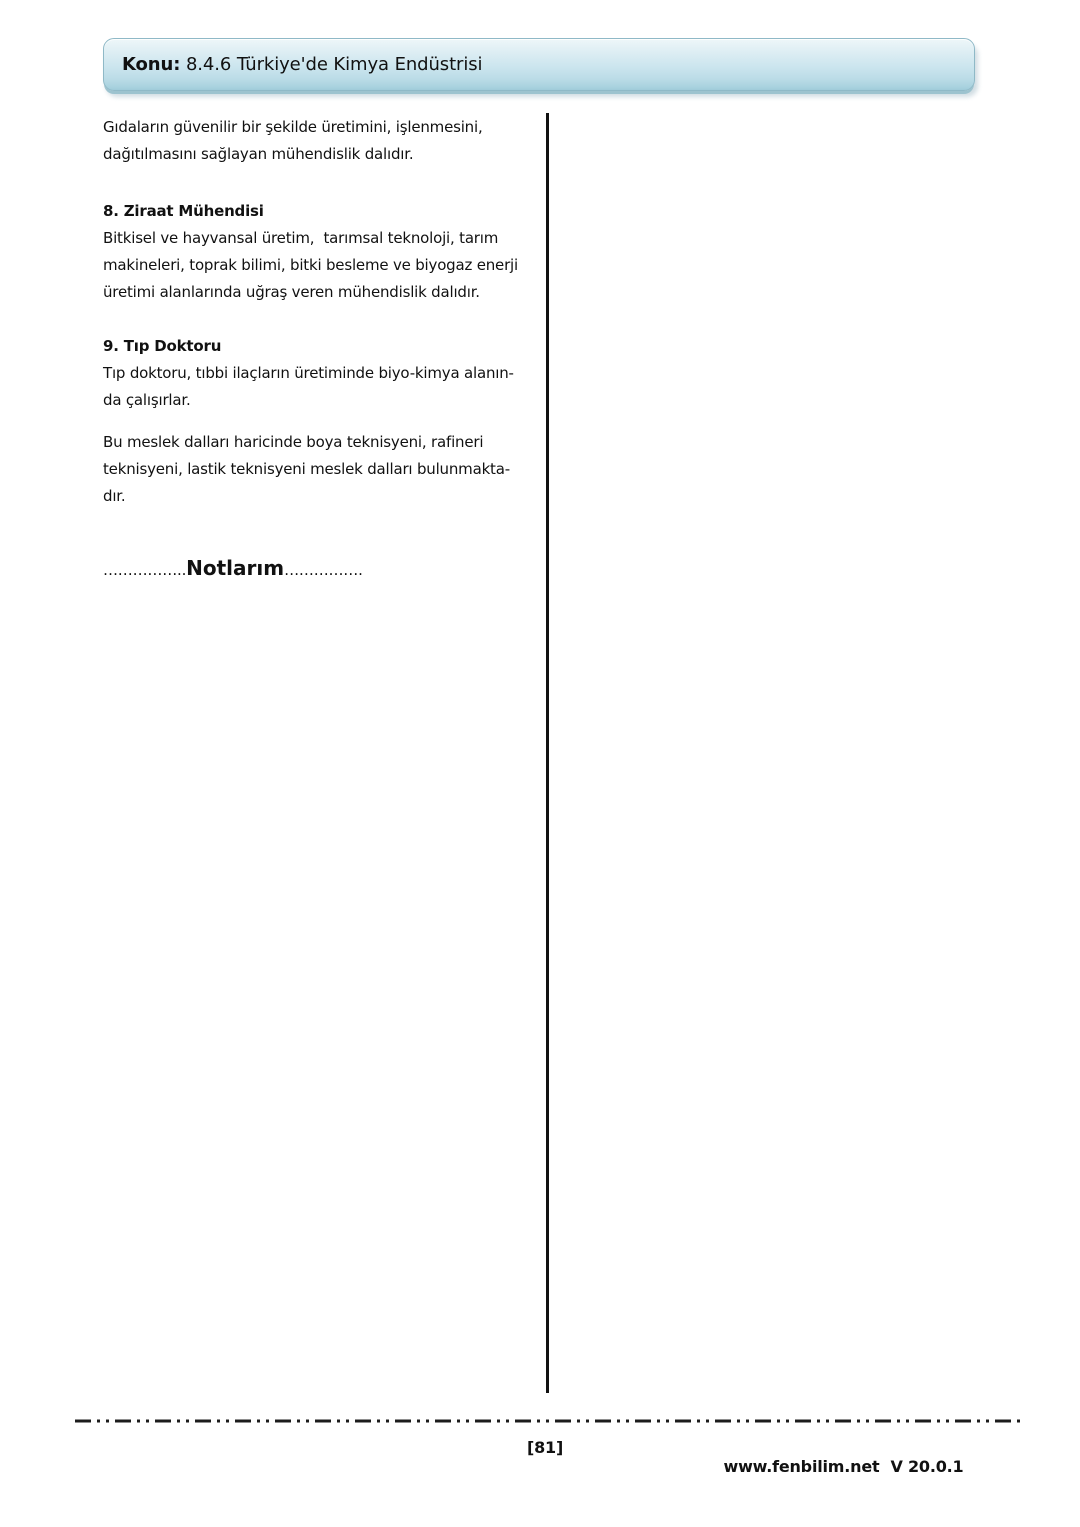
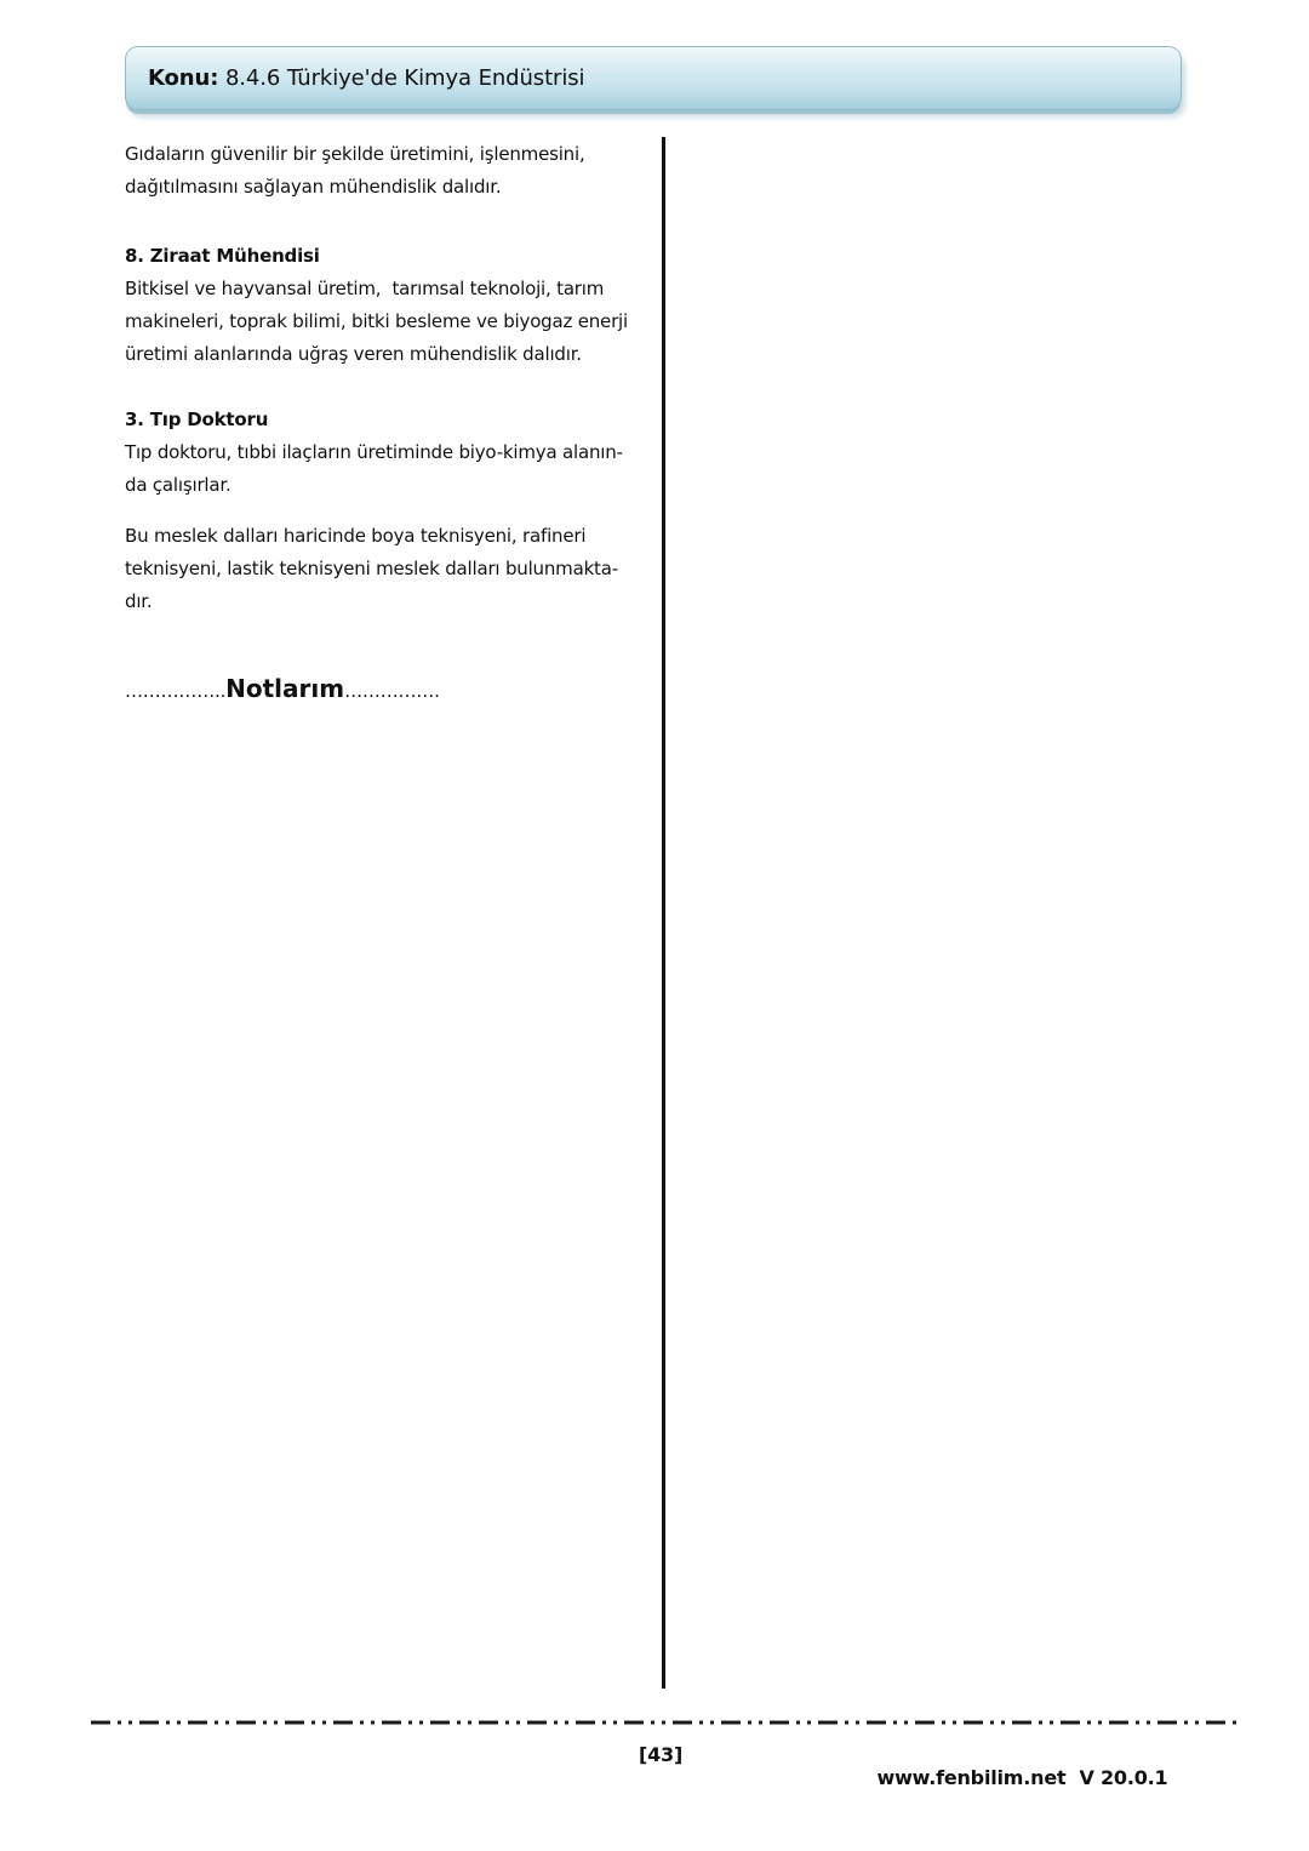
  Konu:
  8.4.6 Türkiye'de Kimya Endüstrisi
  Gıdaların güvenilir bir şekilde üretimini, işlenmesini,
  dağıtılmasını sağlayan mühendislik dalıdır.
  8. Ziraat Mühendisi
  Bitkisel ve hayvansal üretim, tarımsal teknoloji, tarım
  makineleri, toprak bilimi, bitki besleme ve biyogaz enerji
  üretimi alanlarında uğraş veren mühendislik dalıdır.
- 9. Tıp Doktoru
+ 3. Tıp Doktoru
  Tıp doktoru, tıbbi ilaçların üretiminde biyo-kimya alanın-
  da çalışırlar.
  Bu meslek dalları haricinde boya teknisyeni, rafineri
  teknisyeni, lastik teknisyeni meslek dalları bulunmakta-
  dır.
  ……………..Notlarım…………….
- [81]
+ [43]
  www.fenbilim.net V 20.0.1
